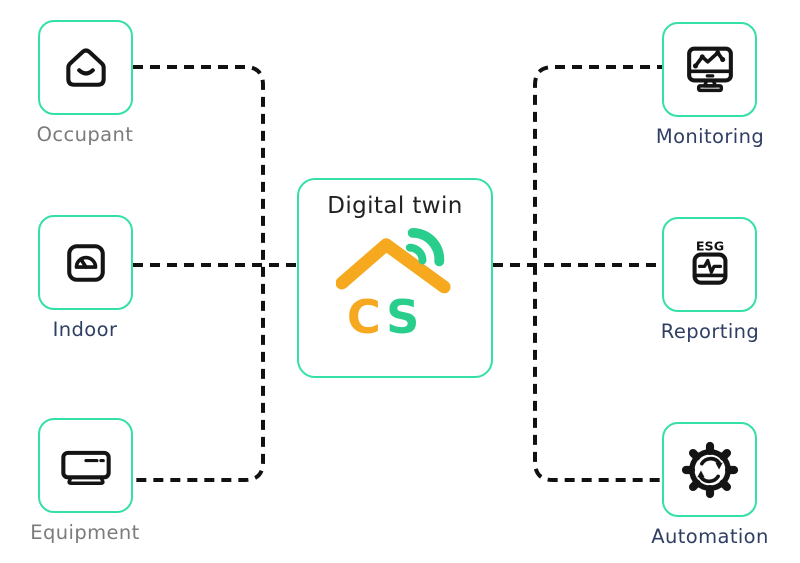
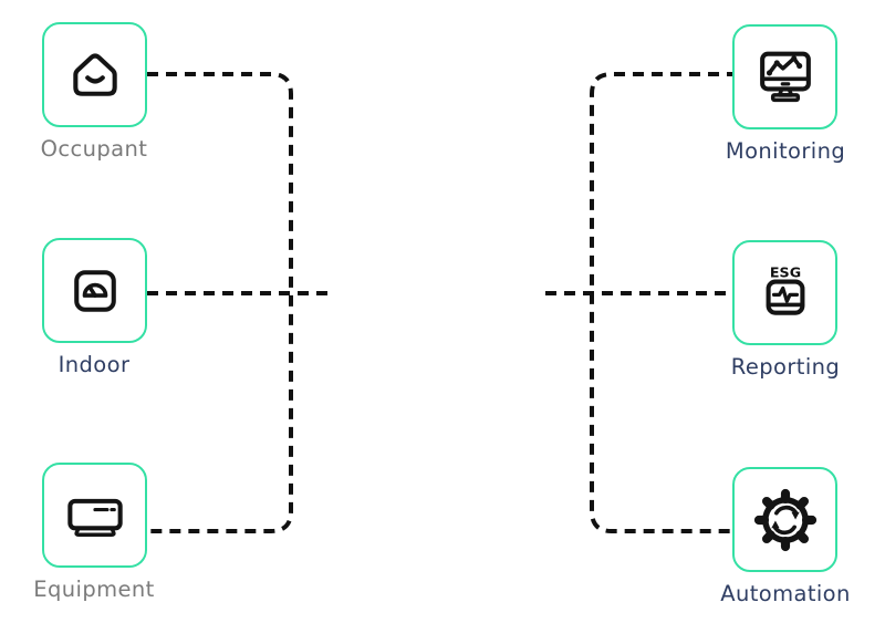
  Occupant
  Indoor
  Equipment
- Digital twin
- C
- S
  Monitoring
  ESG
  Reporting
  Automation
